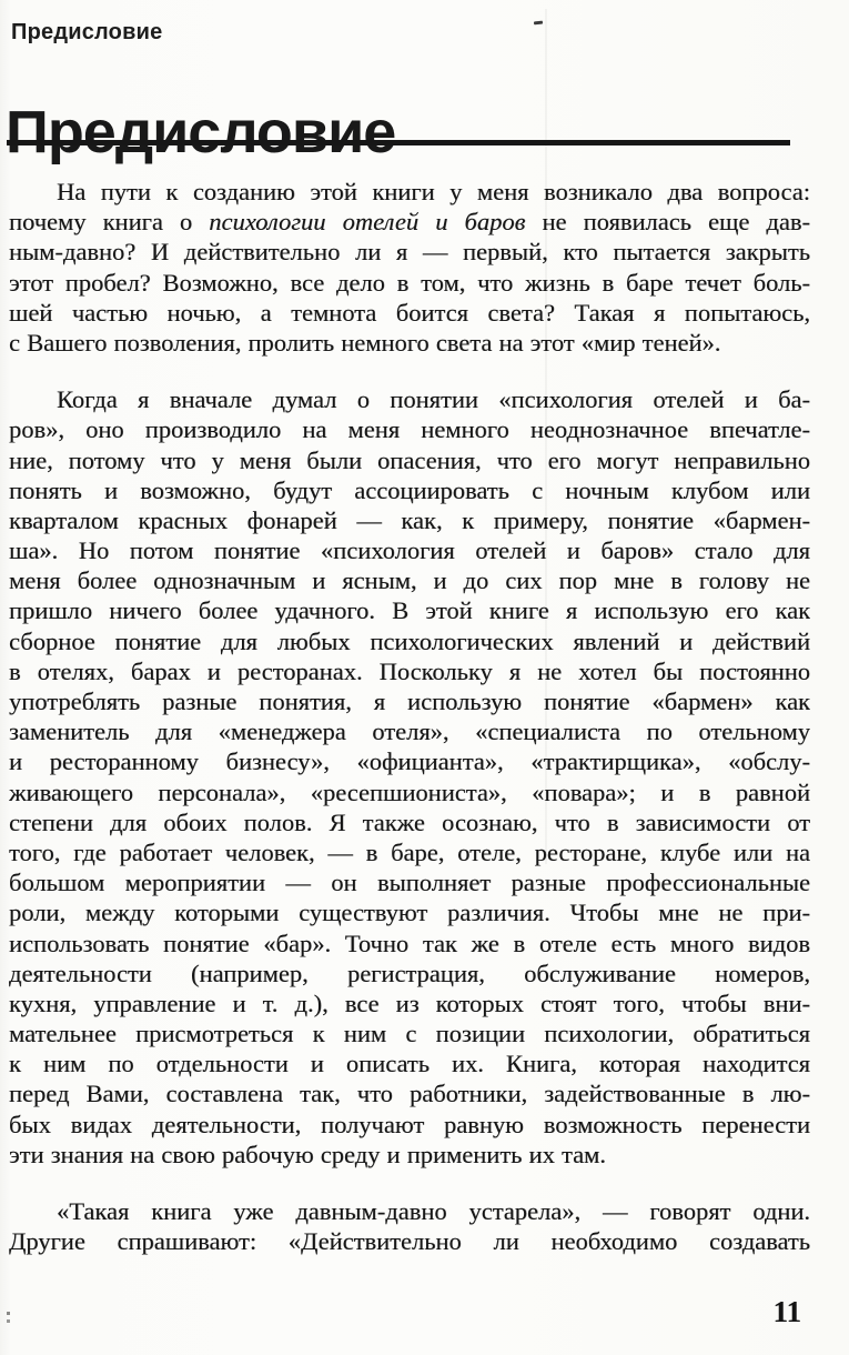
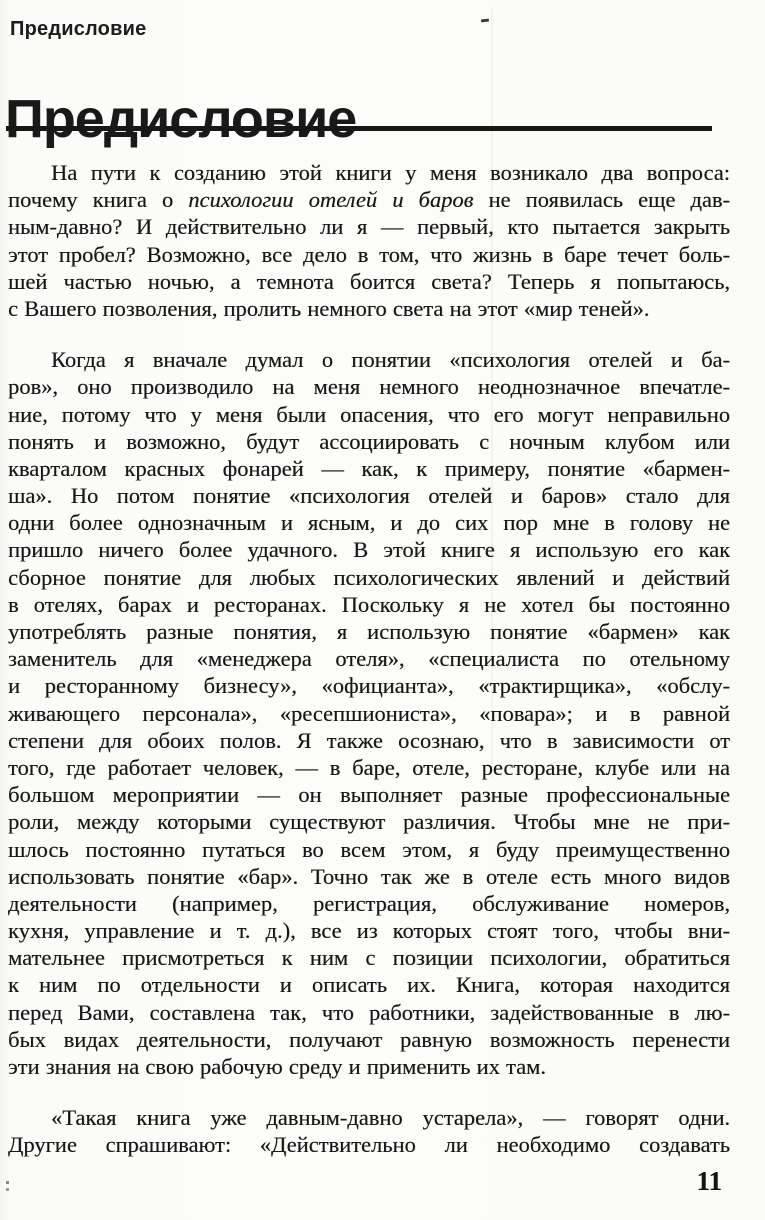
  Предисловие
  Предисловие
  На пути к созданию этой книги у меня возникало два вопроса:
  почему книга о психологии отелей и баров не появилась еще дав-
  ным-давно? И действительно ли я — первый, кто пытается закрыть
  этот пробел? Возможно, все дело в том, что жизнь в баре течет боль-
- шей частью ночью, а темнота боится света? Такая я попытаюсь,
+ шей частью ночью, а темнота боится света? Теперь я попытаюсь,
  с Вашего позволения, пролить немного света на этот «мир теней».
  Когда я вначале думал о понятии «психология отелей и ба-
  ров», оно производило на меня немного неоднозначное впечатле-
  ние, потому что у меня были опасения, что его могут неправильно
  понять и возможно, будут ассоциировать с ночным клубом или
  кварталом красных фонарей — как, к примеру, понятие «бармен-
  ша». Но потом понятие «психология отелей и баров» стало для
- меня более однозначным и ясным, и до сих пор мне в голову не
+ одни более однозначным и ясным, и до сих пор мне в голову не
  пришло ничего более удачного. В этой книге я использую его как
  сборное понятие для любых психологических явлений и действий
  в отелях, барах и ресторанах. Поскольку я не хотел бы постоянно
  употреблять разные понятия, я использую понятие «бармен» как
  заменитель для «менеджера отеля», «специалиста по отельному
  и ресторанному бизнесу», «официанта», «трактирщика», «обслу-
  живающего персонала», «ресепшиониста», «повара»; и в равной
  степени для обоих полов. Я также осознаю, что в зависимости от
  того, где работает человек, — в баре, отеле, ресторане, клубе или на
  большом мероприятии — он выполняет разные профессиональные
  роли, между которыми существуют различия. Чтобы мне не при-
+ шлось постоянно путаться во всем этом, я буду преимущественно
  использовать понятие «бар». Точно так же в отеле есть много видов
  деятельности (например, регистрация, обслуживание номеров,
  кухня, управление и т. д.), все из которых стоят того, чтобы вни-
  мательнее присмотреться к ним с позиции психологии, обратиться
  к ним по отдельности и описать их. Книга, которая находится
  перед Вами, составлена так, что работники, задействованные в лю-
  бых видах деятельности, получают равную возможность перенести
  эти знания на свою рабочую среду и применить их там.
  «Такая книга уже давным-давно устарела», — говорят одни.
  Другие спрашивают: «Действительно ли необходимо создавать
  11
